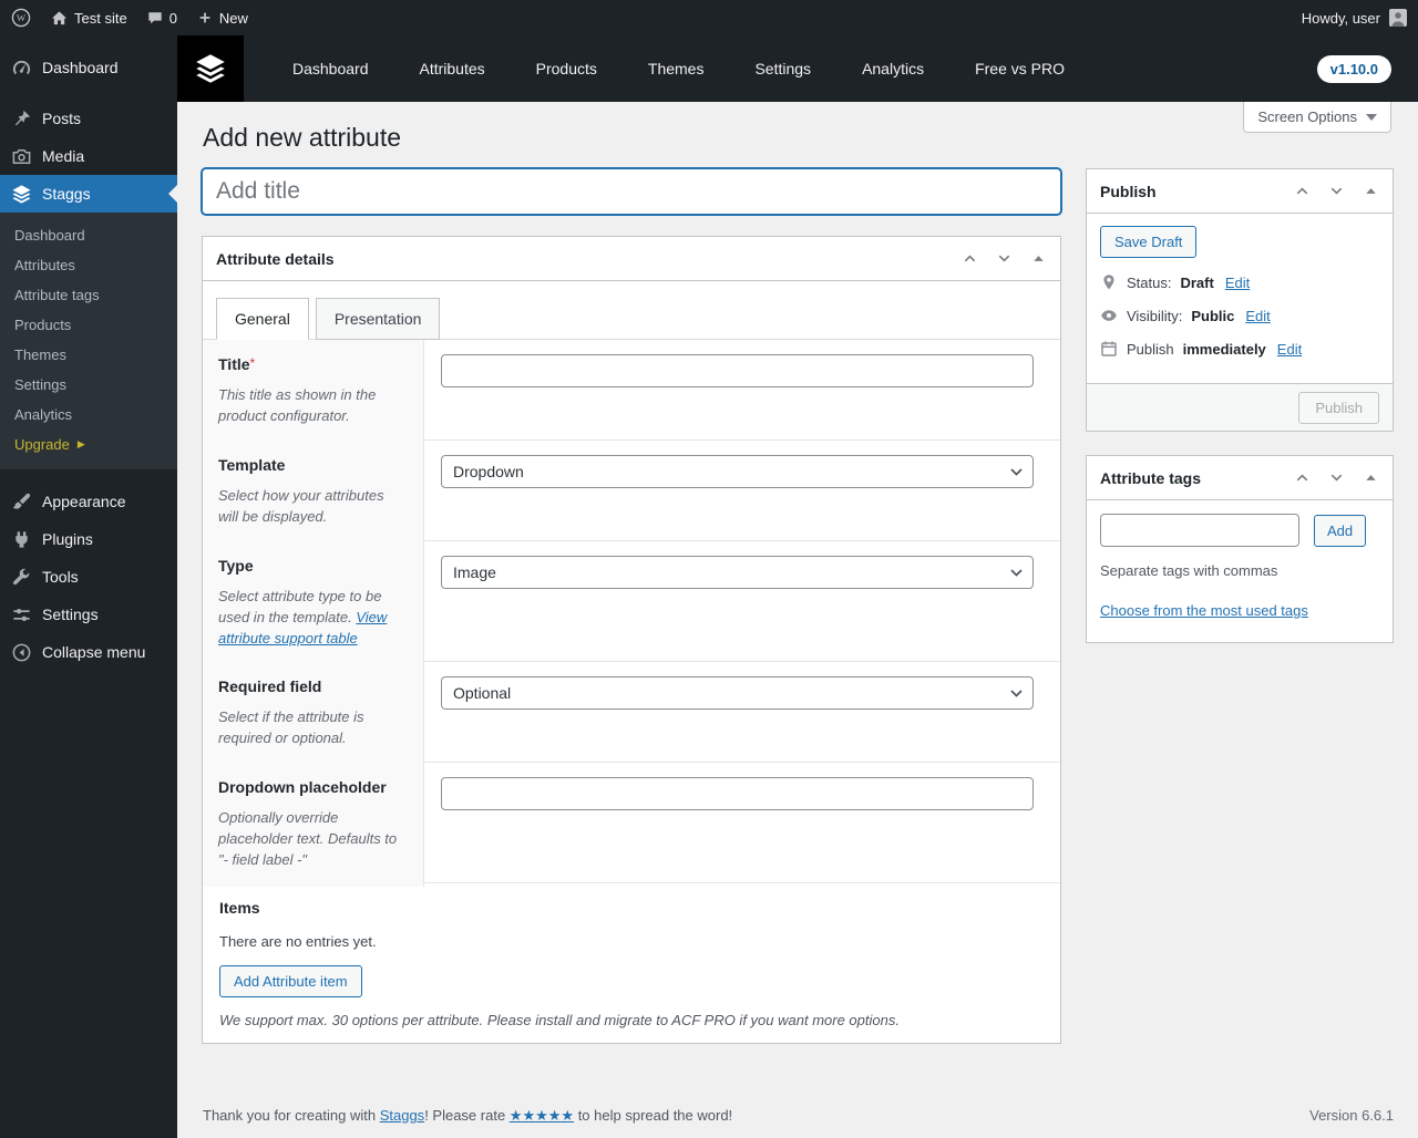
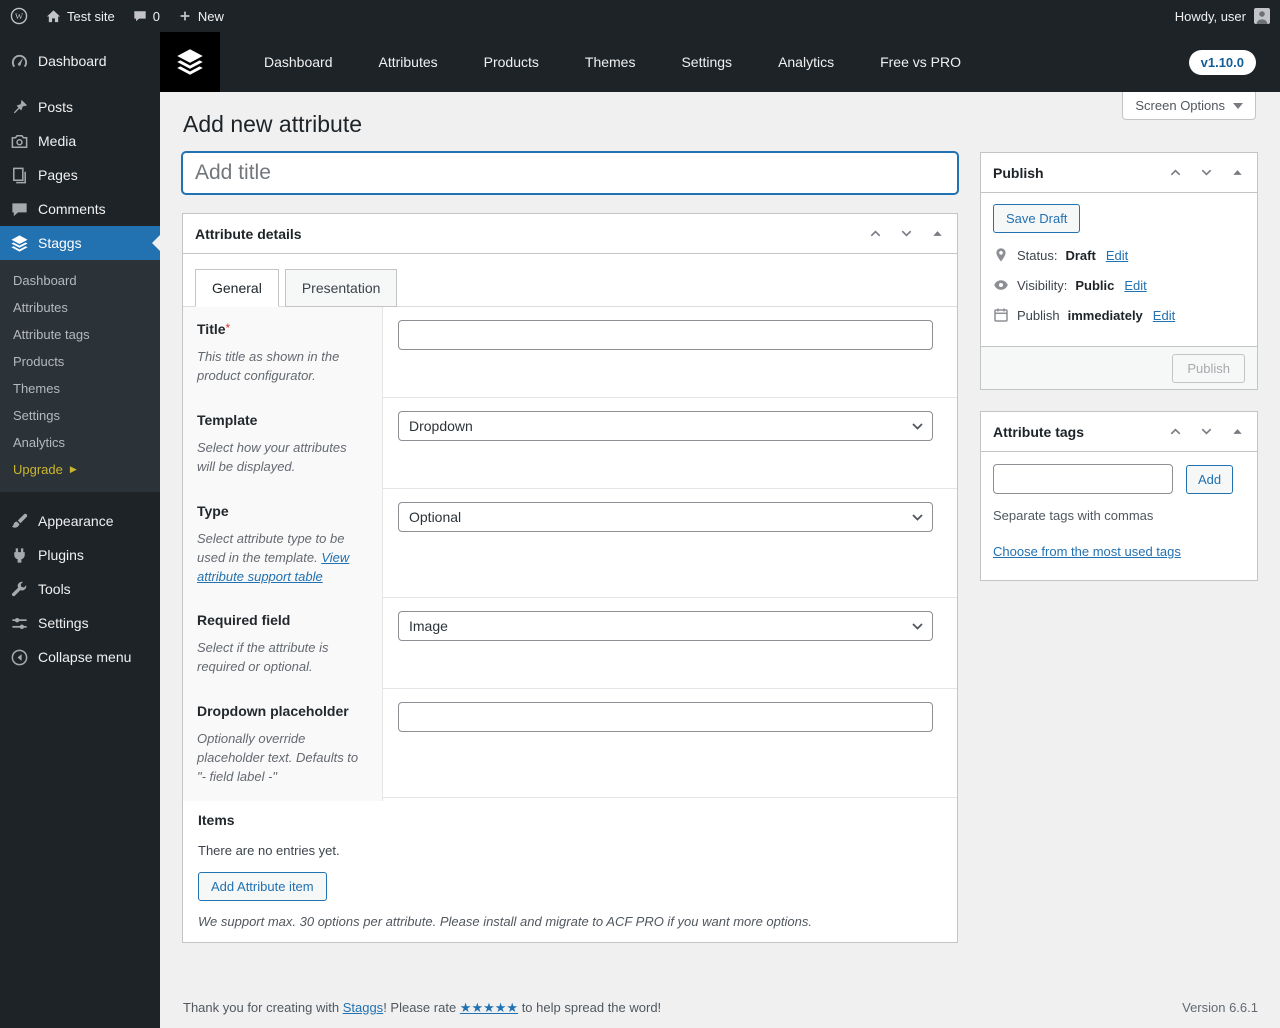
  W
  Test site
  0
  New
  Howdy, user
  Dashboard
  Posts
  Media
+ Pages
+ Comments
  Staggs
  Dashboard
  Attributes
  Attribute tags
  Products
  Themes
  Settings
  Analytics
  Upgrade
  ▶
  Appearance
  Plugins
  Tools
  Settings
  Collapse menu
  Dashboard
  Attributes
  Products
  Themes
  Settings
  Analytics
  Free vs PRO
  v1.10.0
  Screen Options
  Add new attribute
  Add title
  Attribute details
  General
  Presentation
  Title*
  This title as shown in the product configurator.
  Template
  Select how your attributes will be displayed.
  Dropdown
  Type
  Select attribute type to be used in the template. View attribute support table
- Image
+ Optional
  Required field
  Select if the attribute is required or optional.
- Optional
+ Image
  Dropdown placeholder
  Optionally override placeholder text. Defaults to "- field label -"
  Items
  There are no entries yet.
  Add Attribute item
  We support max. 30 options per attribute. Please install and migrate to ACF PRO if you want more options.
  Publish
  Save Draft
  Status:
  Draft
  Edit
  Visibility:
  Public
  Edit
  Publish
  immediately
  Edit
  Publish
  Attribute tags
  Add
  Separate tags with commas
  Choose from the most used tags
  Thank you for creating with Staggs! Please rate ★★★★★ to help spread the word!
  Version 6.6.1
